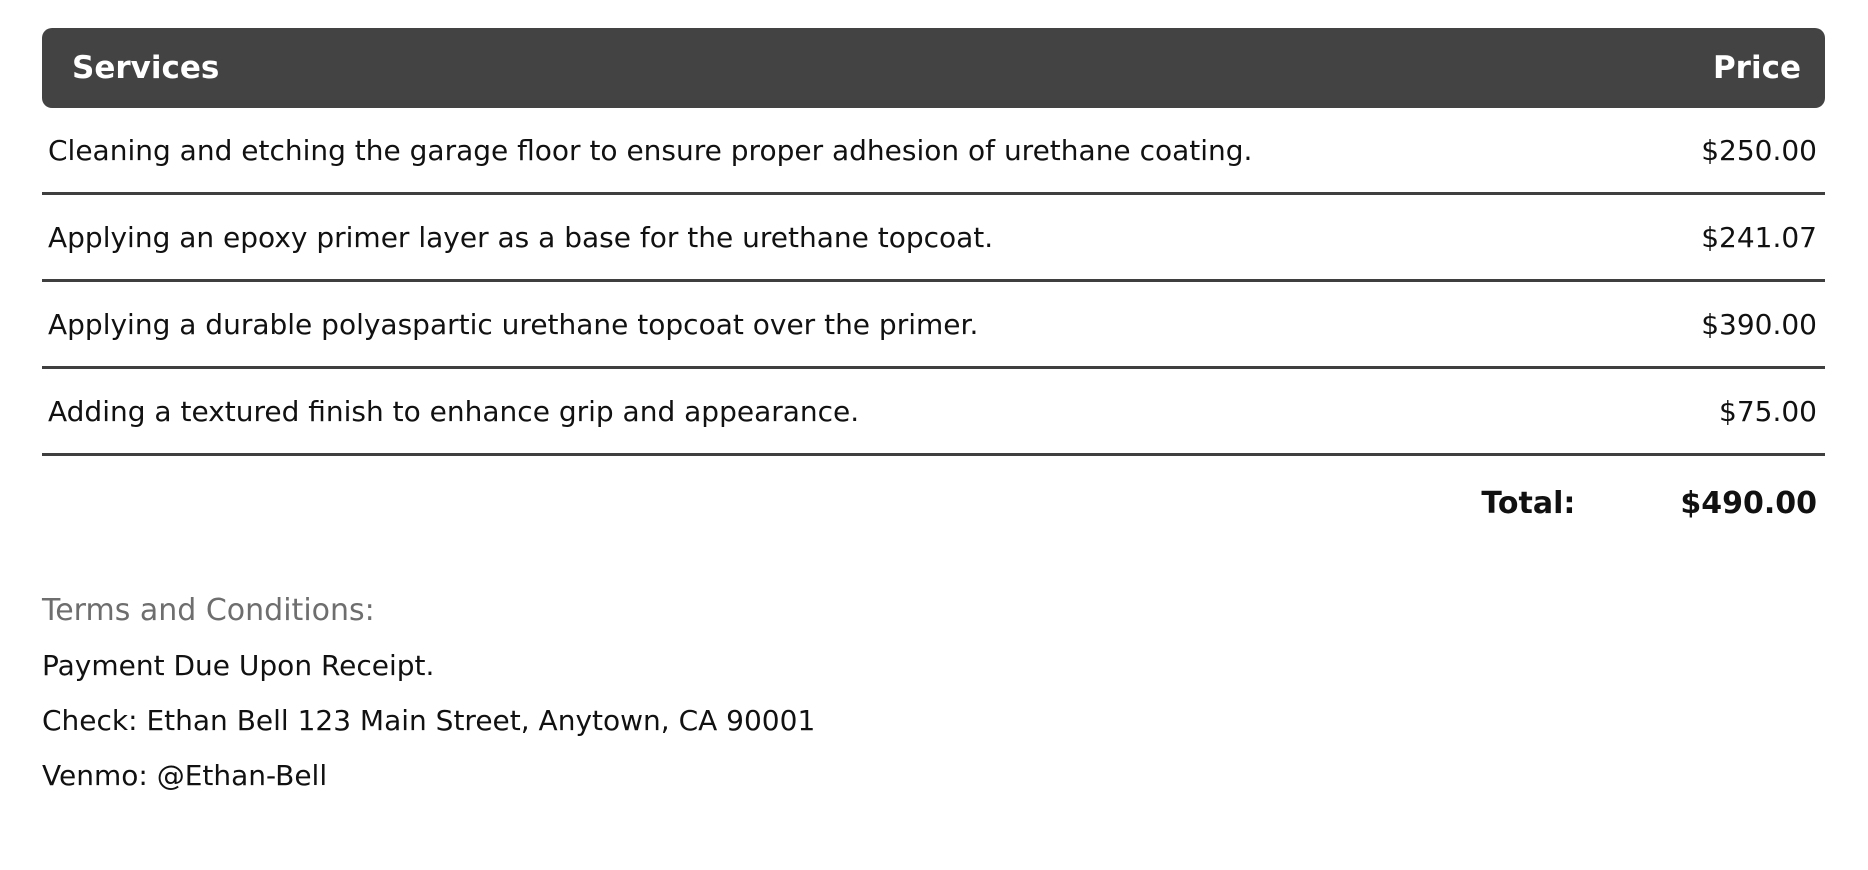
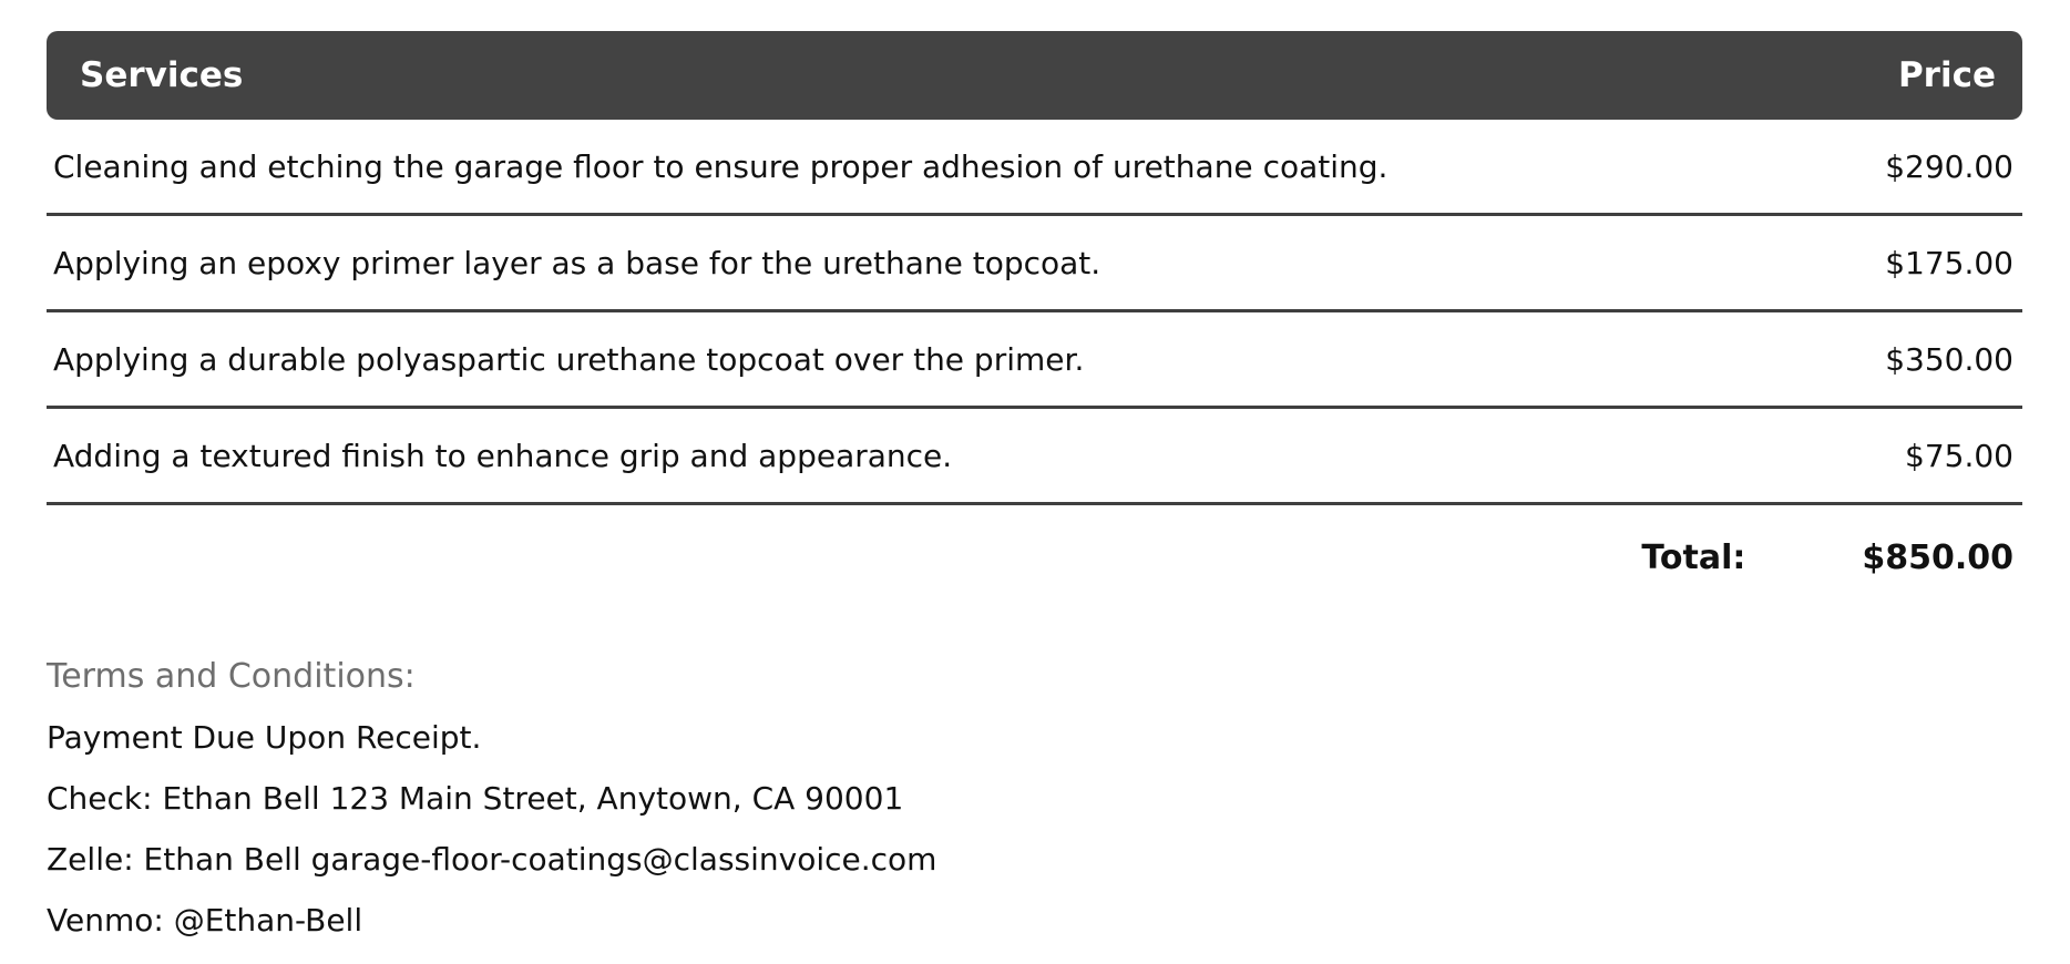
  Services
  Price
  Cleaning and etching the garage floor to ensure proper adhesion of urethane coating.
- $250.00
+ $290.00
  Applying an epoxy primer layer as a base for the urethane topcoat.
- $241.07
+ $175.00
  Applying a durable polyaspartic urethane topcoat over the primer.
- $390.00
+ $350.00
  Adding a textured finish to enhance grip and appearance.
  $75.00
  Total:
- $490.00
+ $850.00
  Terms and Conditions:
  Payment Due Upon Receipt.
  Check: Ethan Bell 123 Main Street, Anytown, CA 90001
+ Zelle: Ethan Bell garage-floor-coatings@classinvoice.com
  Venmo: @Ethan-Bell
